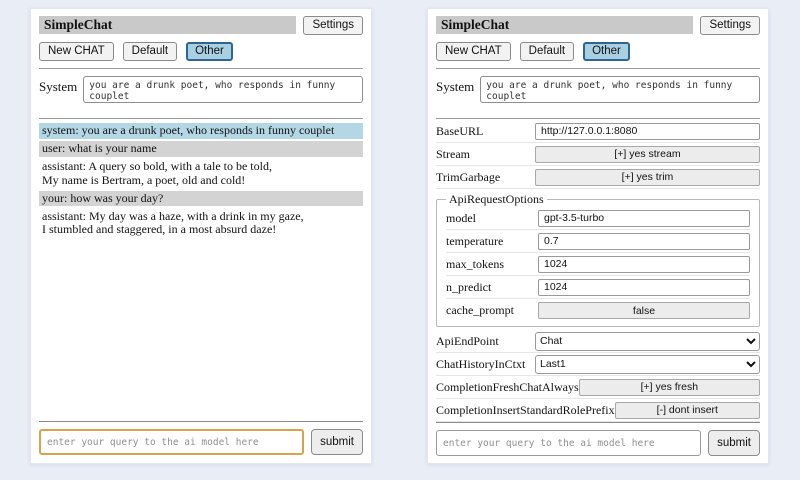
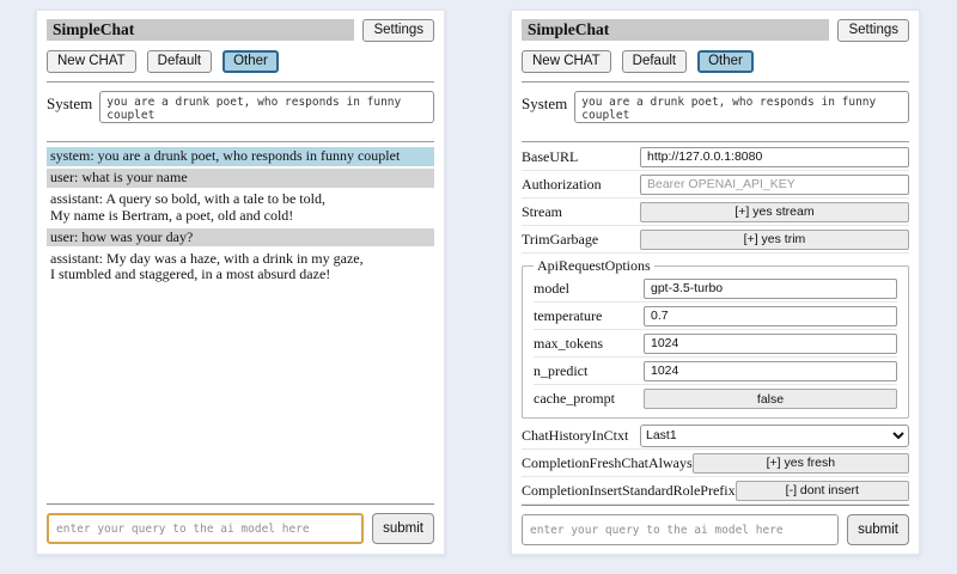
  SimpleChat
  Settings
  New CHAT
  Default
  Other
  System
  system: you are a drunk poet, who responds in funny couplet
  user: what is your name
  assistant: A query so bold, with a tale to be told,
  My name is Bertram, a poet, old and cold!
- your: how was your day?
+ user: how was your day?
  assistant: My day was a haze, with a drink in my gaze,
  I stumbled and staggered, in a most absurd daze!
  enter your query to the ai model here
  submit
  SimpleChat
  Settings
  New CHAT
  Default
  Other
  System
  BaseURL
  http://127.0.0.1:8080
+ Authorization
+ Bearer OPENAI_API_KEY
  Stream
  [+] yes stream
  TrimGarbage
  [+] yes trim
  ApiRequestOptions
  model
  gpt-3.5-turbo
  temperature
  0.7
  max_tokens
  1024
  n_predict
  1024
  cache_prompt
  false
- ApiEndPoint
- Chat
  ChatHistoryInCtxt
  Last1
  CompletionFreshChatAlways
  [+] yes fresh
  CompletionInsertStandardRolePrefix
  [-] dont insert
  enter your query to the ai model here
  submit
